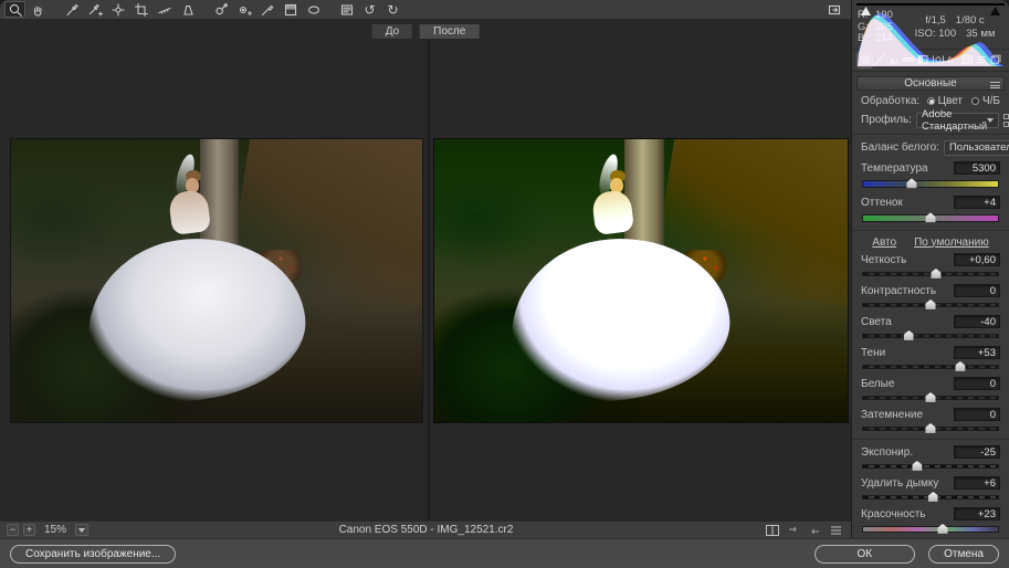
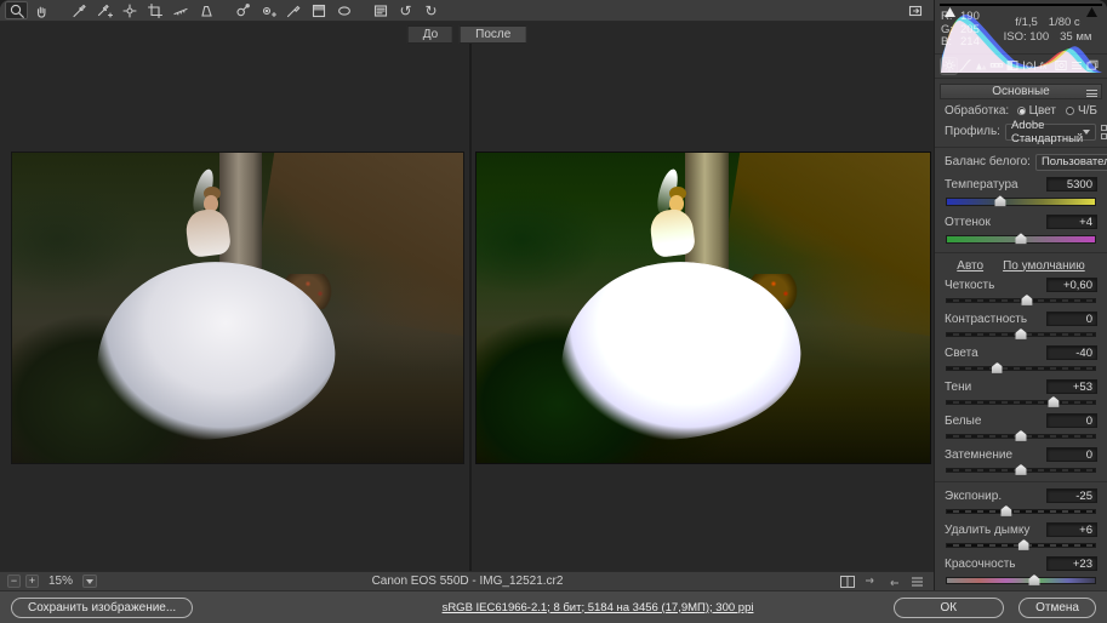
  ↺
  ↻
  До
  После
  −
  +
  15%
  Canon EOS 550D - IMG_12521.cr2
  f/1,5
  1/80 с
  ISO: 100
  35 мм
  Основные
  Обработка:
  Цвет
  Ч/Б
  Профиль:
  Adobe Стандартный
  Баланс белого:
  Температура
  5300
  Оттенок
  +4
  Авто
  По умолчанию
  Четкость
  +0,60
  Контрастность
  0
  Света
  -40
  Тени
  +53
  Белые
  0
  Затемнение
  0
  Экспонир.
  -25
  Удалить дымку
  +6
  Красочность
  +23
  Сохранить изображение...
+ sRGB IEC61966-2.1; 8 бит; 5184 на 3456 (17,9МП); 300 ppi
  ОК
  Отмена
